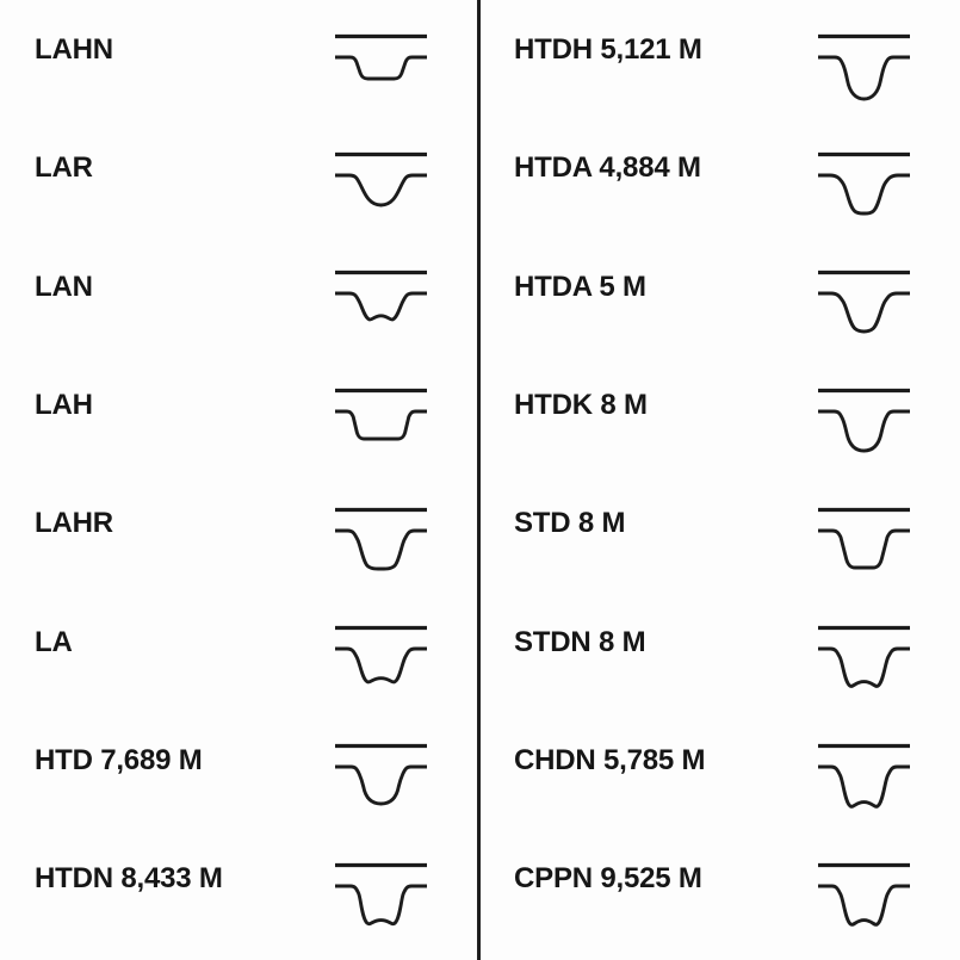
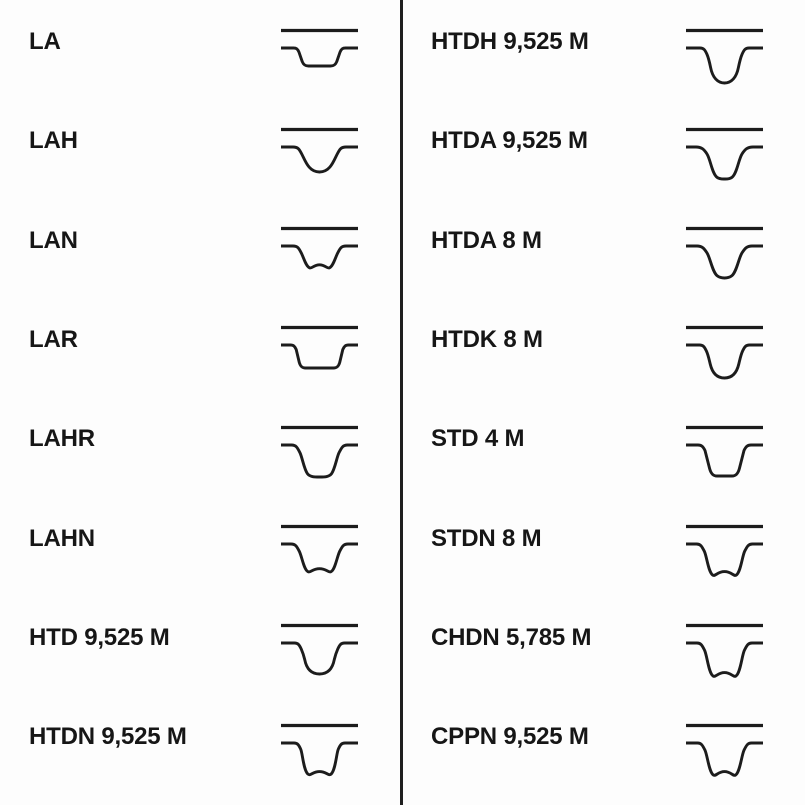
- LAHN
+ LA
- LAR
+ LAH
  LAN
- LAH
+ LAR
  LAHR
- LA
+ LAHN
- HTD 7,689 M
+ HTD 9,525 M
- HTDN 8,433 M
+ HTDN 9,525 M
- HTDH 5,121 M
+ HTDH 9,525 M
- HTDA 4,884 M
+ HTDA 9,525 M
- HTDA 5 M
+ HTDA 8 M
  HTDK 8 M
- STD 8 M
+ STD 4 M
  STDN 8 M
  CHDN 5,785 M
  CPPN 9,525 M
